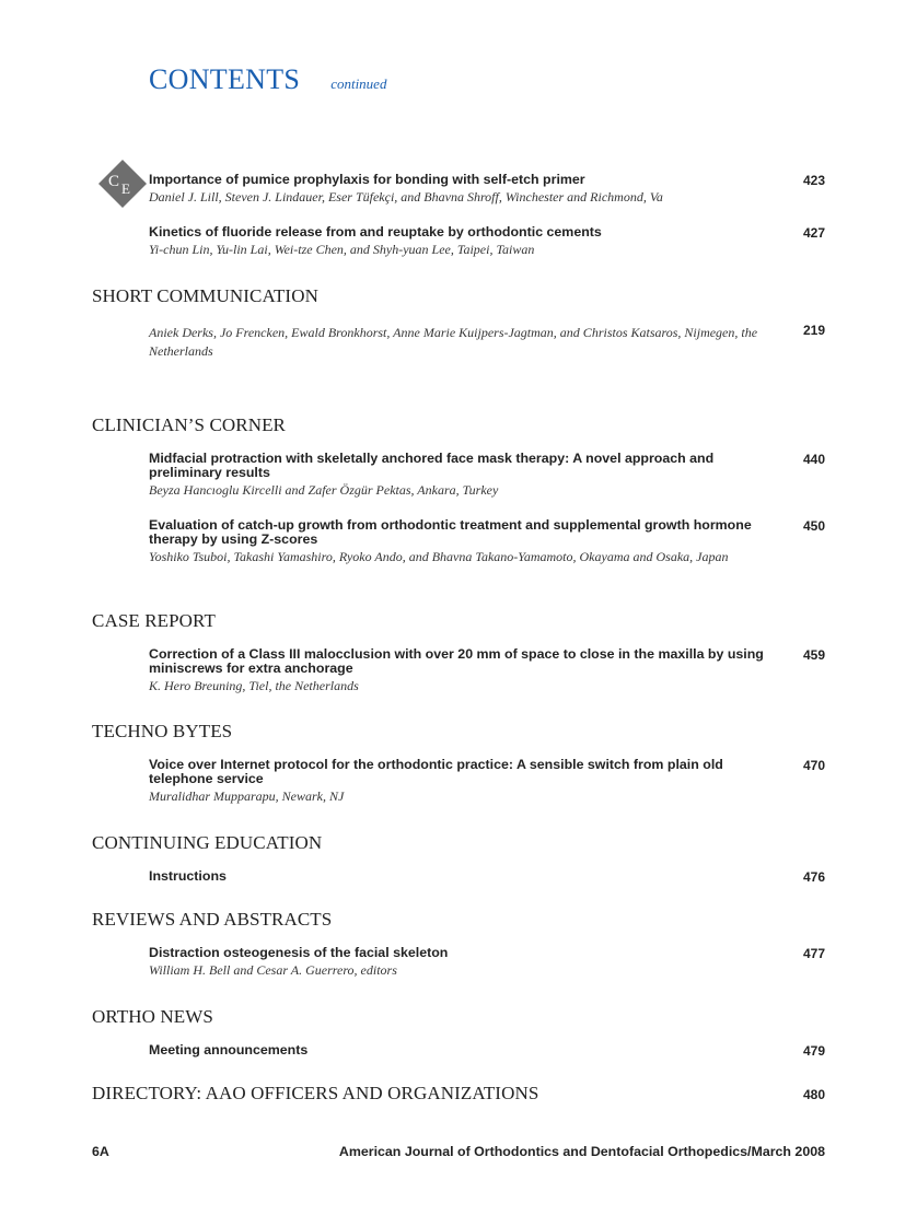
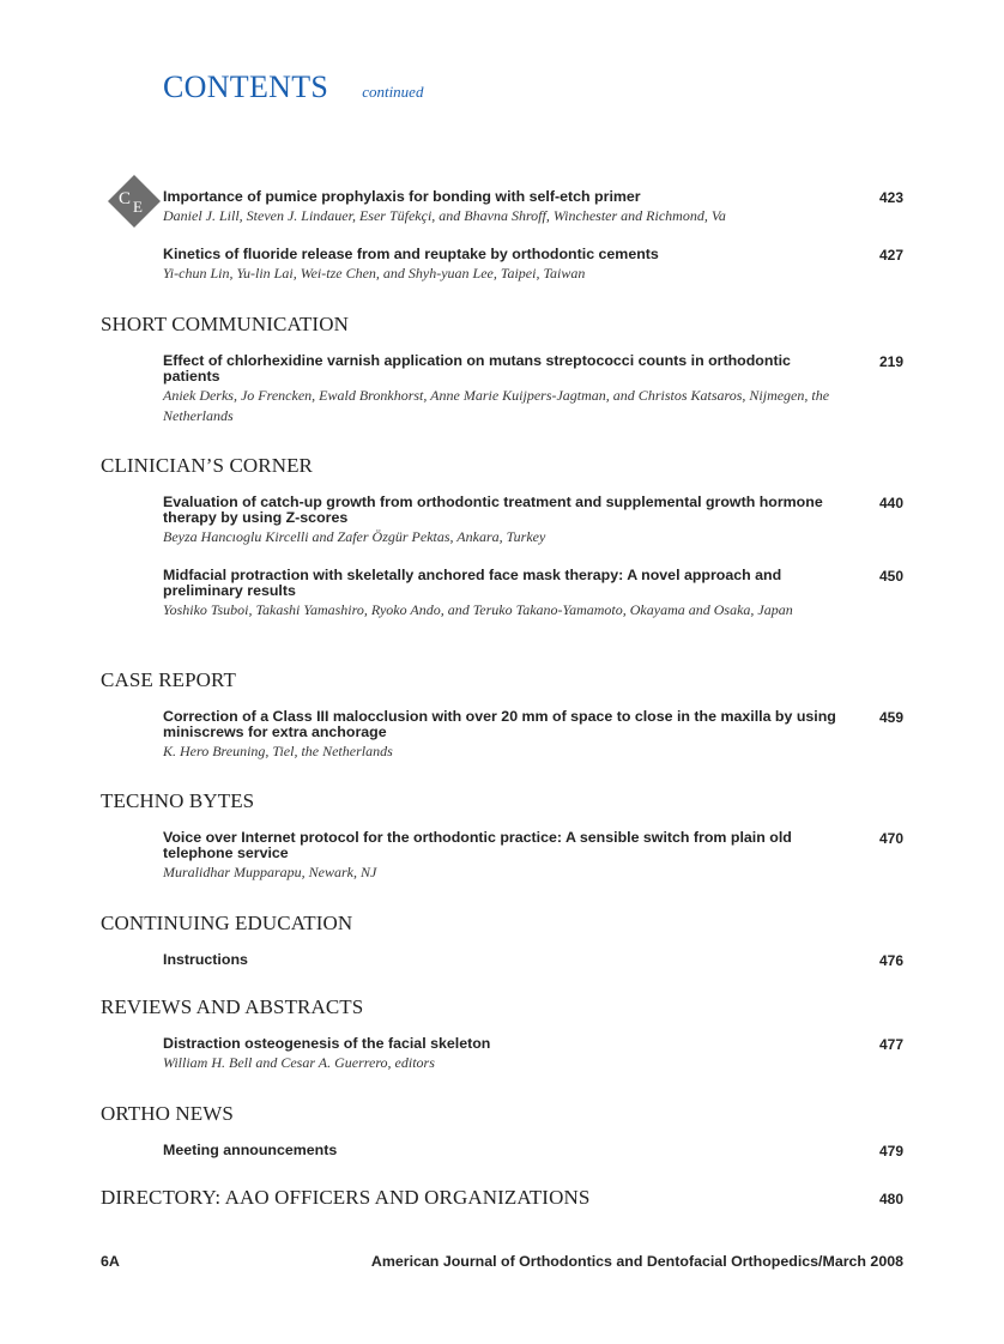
  CONTENTS continued
  C
  E
  Importance of pumice prophylaxis for bonding with self-etch primer
  Daniel J. Lill, Steven J. Lindauer, Eser Tüfekçi, and Bhavna Shroff, Winchester and Richmond, Va
  423
  Kinetics of fluoride release from and reuptake by orthodontic cements
  Yi-chun Lin, Yu-lin Lai, Wei-tze Chen, and Shyh-yuan Lee, Taipei, Taiwan
  427
  SHORT COMMUNICATION
+ Effect of chlorhexidine varnish application on mutans streptococci counts in orthodontic patients
  Aniek Derks, Jo Frencken, Ewald Bronkhorst, Anne Marie Kuijpers-Jagtman, and Christos Katsaros, Nijmegen, the Netherlands
  219
  CLINICIAN’S CORNER
- Midfacial protraction with skeletally anchored face mask therapy: A novel approach and preliminary results
+ Evaluation of catch-up growth from orthodontic treatment and supplemental growth hormone therapy by using Z-scores
  Beyza Hancıoglu Kircelli and Zafer Özgür Pektas, Ankara, Turkey
  440
- Evaluation of catch-up growth from orthodontic treatment and supplemental growth hormone therapy by using Z-scores
+ Midfacial protraction with skeletally anchored face mask therapy: A novel approach and preliminary results
- Yoshiko Tsuboi, Takashi Yamashiro, Ryoko Ando, and Bhavna Takano-Yamamoto, Okayama and Osaka, Japan
+ Yoshiko Tsuboi, Takashi Yamashiro, Ryoko Ando, and Teruko Takano-Yamamoto, Okayama and Osaka, Japan
  450
  CASE REPORT
  Correction of a Class III malocclusion with over 20 mm of space to close in the maxilla by using miniscrews for extra anchorage
  K. Hero Breuning, Tiel, the Netherlands
  459
  TECHNO BYTES
  Voice over Internet protocol for the orthodontic practice: A sensible switch from plain old telephone service
  Muralidhar Mupparapu, Newark, NJ
  470
  CONTINUING EDUCATION
  Instructions
  476
  REVIEWS AND ABSTRACTS
  Distraction osteogenesis of the facial skeleton
  William H. Bell and Cesar A. Guerrero, editors
  477
  ORTHO NEWS
  Meeting announcements
  479
  DIRECTORY: AAO OFFICERS AND ORGANIZATIONS
  480
  6A
  American Journal of Orthodontics and Dentofacial Orthopedics/March 2008
